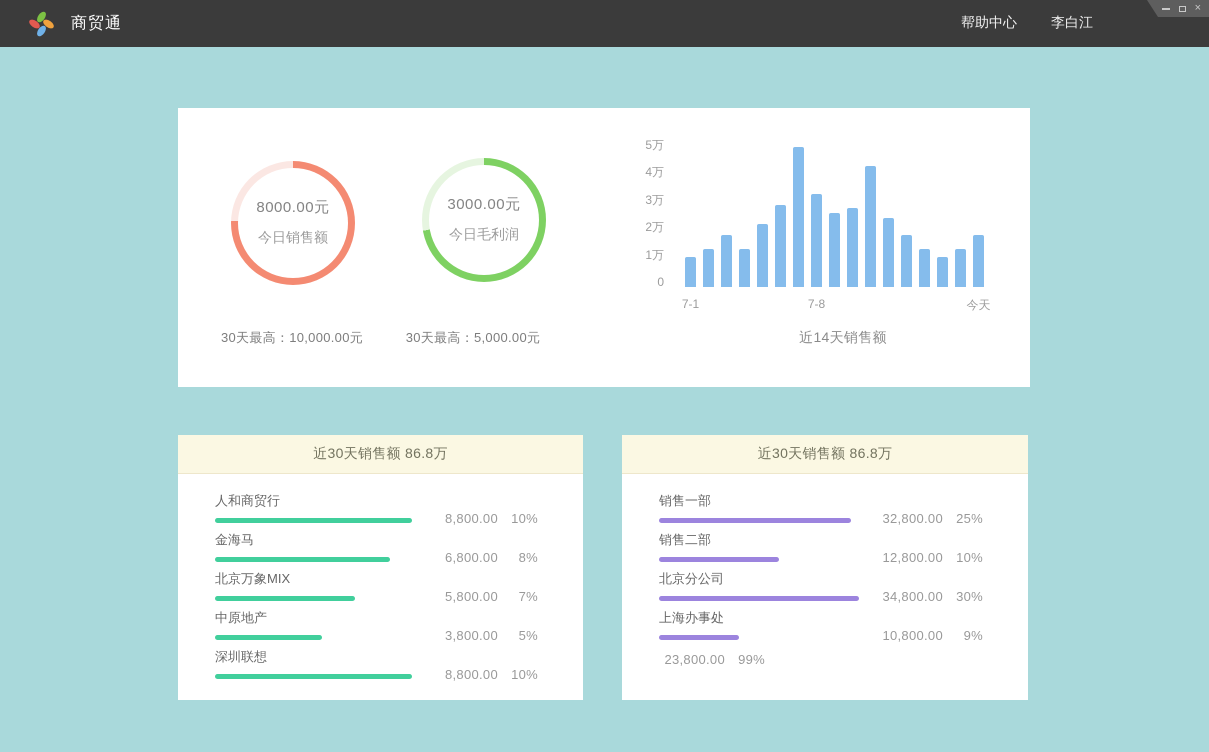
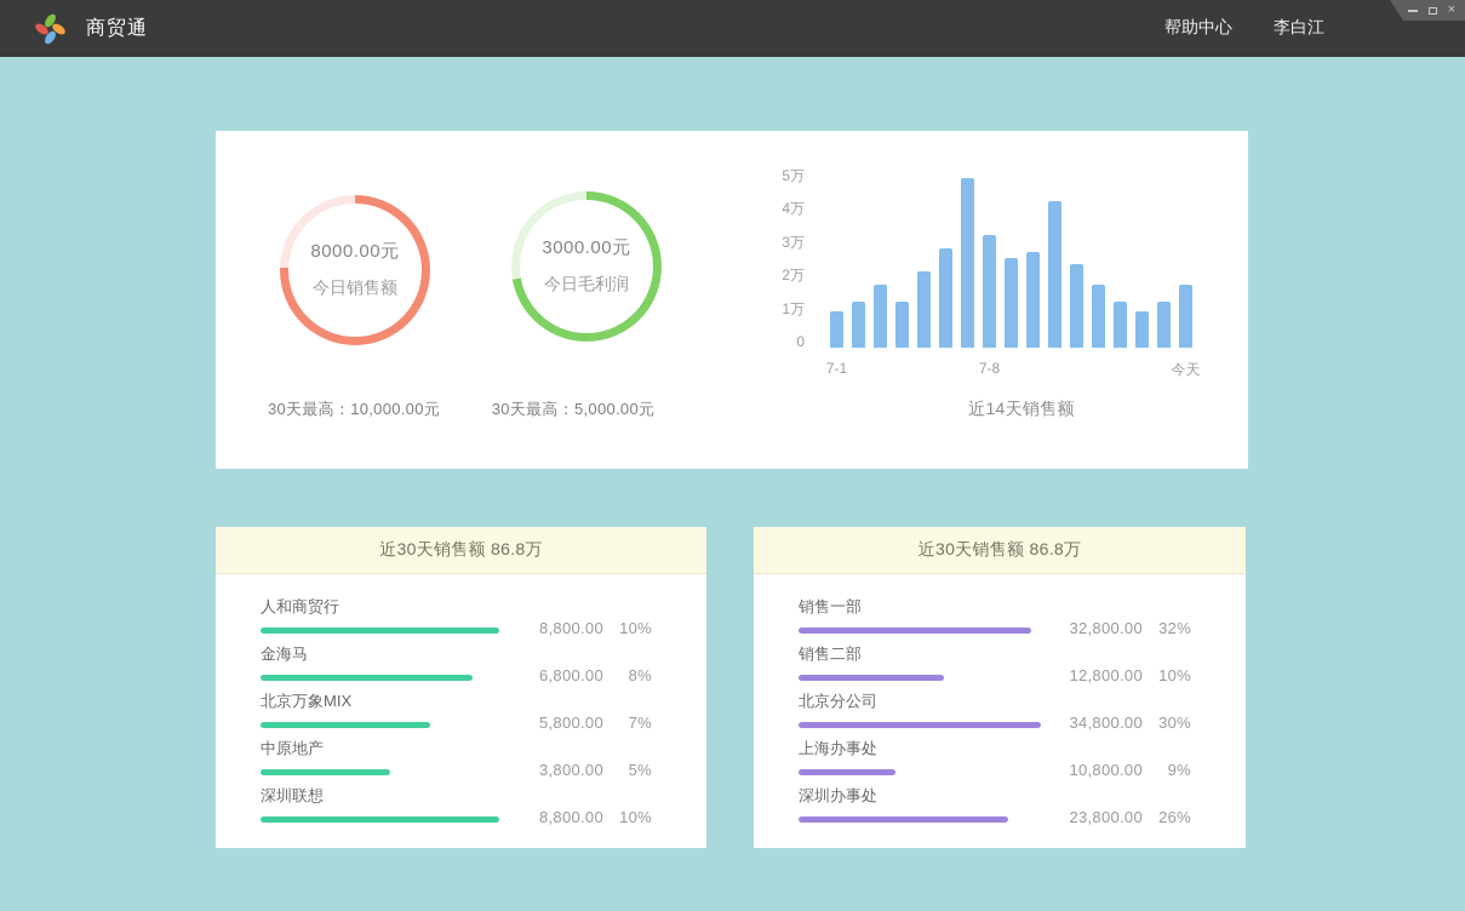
  商贸通
  帮助中心
  李白江
  ×
  8000.00元
  今日销售额
  3000.00元
  今日毛利润
  0
  1万
  2万
  3万
  4万
  5万
  7-1
  7-8
  今天
  30天最高：10,000.00元
  30天最高：5,000.00元
  近14天销售额
  近30天销售额 86.8万
  人和商贸行
  8,800.00
  10%
  金海马
  6,800.00
  8%
  北京万象MIX
  5,800.00
  7%
  中原地产
  3,800.00
  5%
  深圳联想
  8,800.00
  10%
  近30天销售额 86.8万
  销售一部
  32,800.00
- 25%
+ 32%
  销售二部
  12,800.00
  10%
  北京分公司
  34,800.00
  30%
  上海办事处
  10,800.00
  9%
+ 深圳办事处
  23,800.00
- 99%
+ 26%
